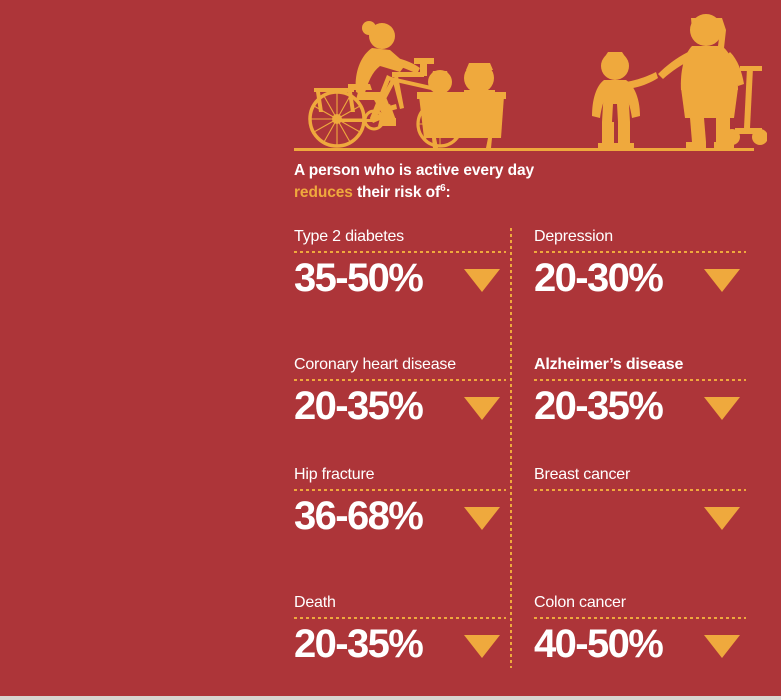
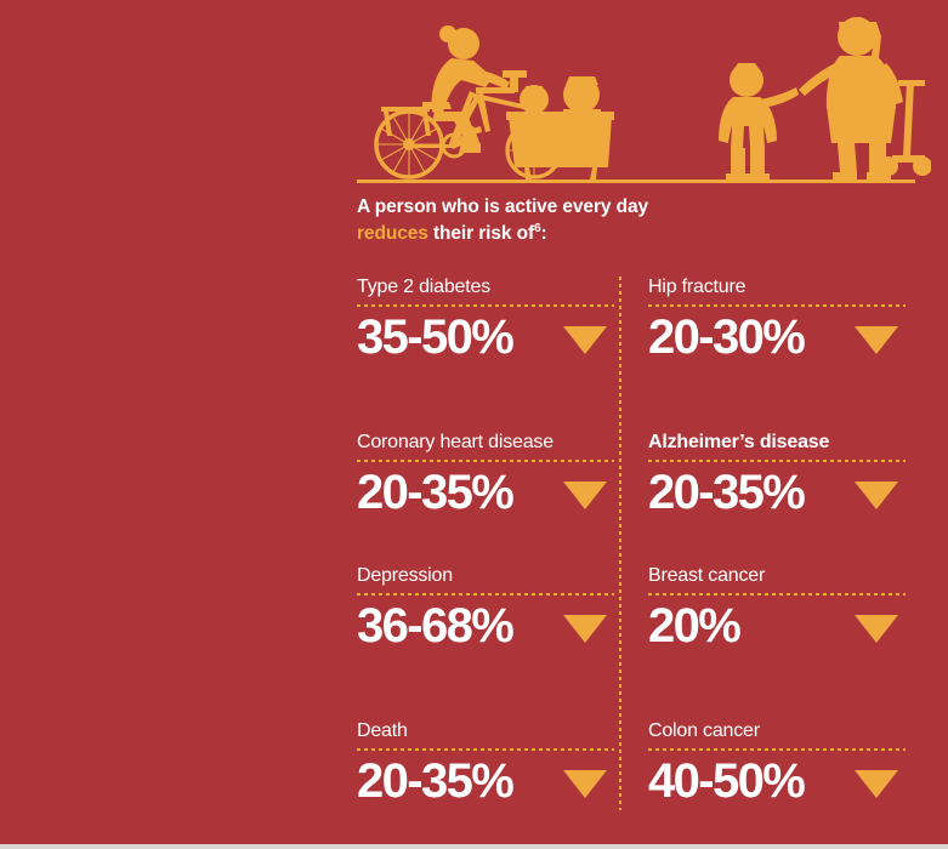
  A person who is active every day reduces their risk of6:
  Type 2 diabetes
  35-50%
- Depression
+ Hip fracture
  20-30%
  Coronary heart disease
  20-35%
  Alzheimer’s disease
  20-35%
- Hip fracture
+ Depression
  36-68%
  Breast cancer
+ 20%
  Death
  20-35%
  Colon cancer
  40-50%
